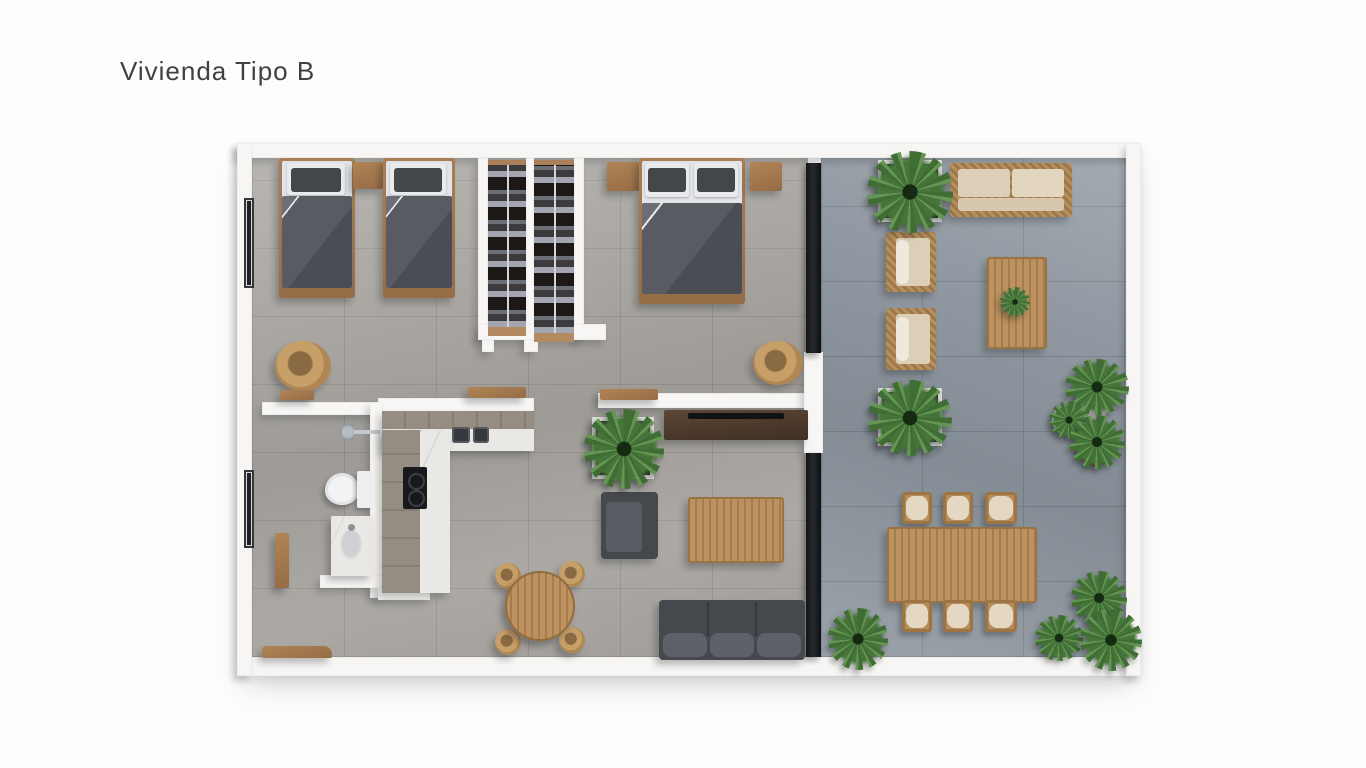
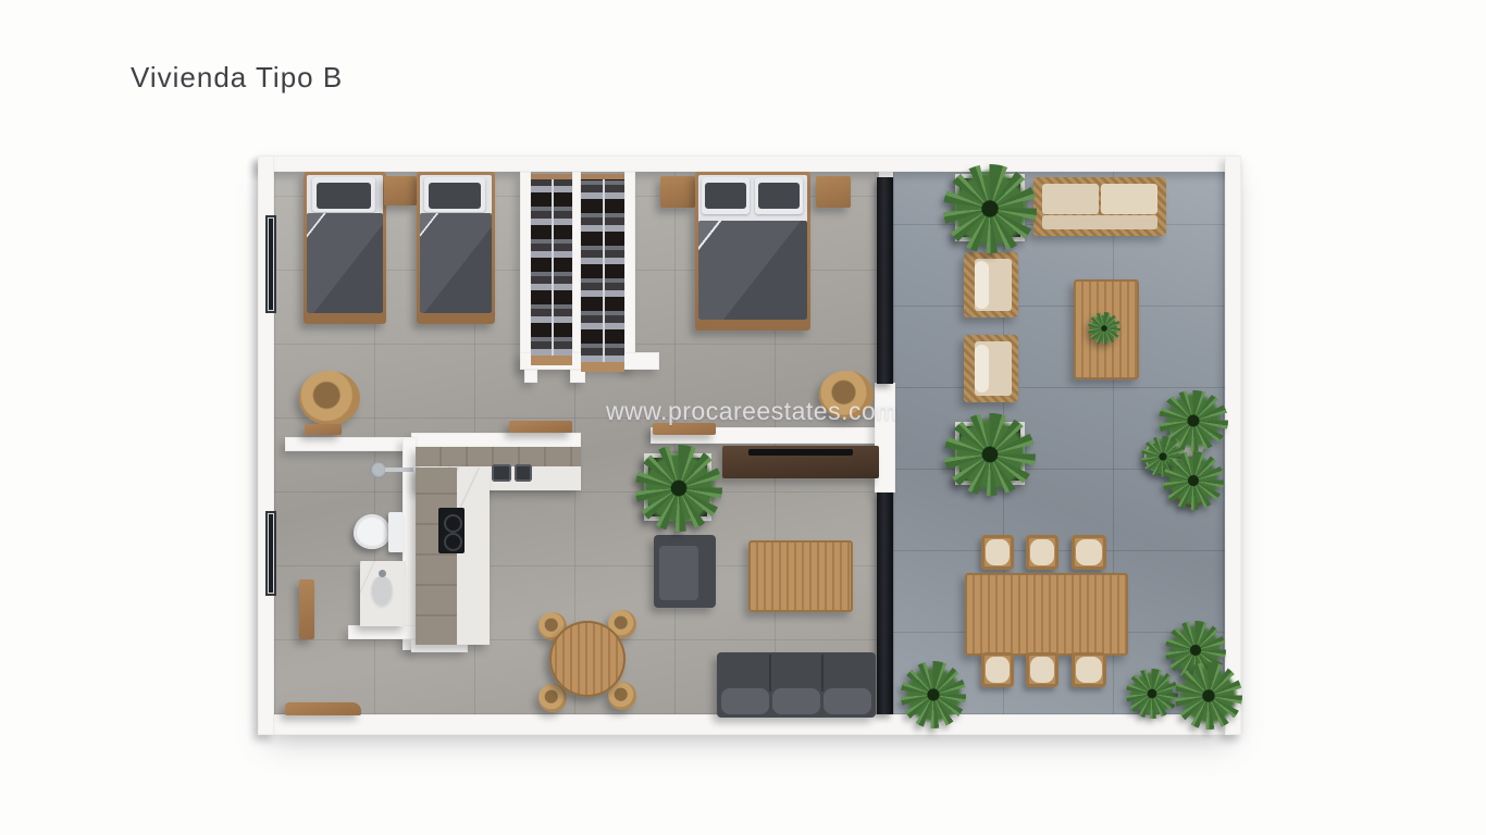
  Vivienda Tipo B
+ www.procareestates.com
